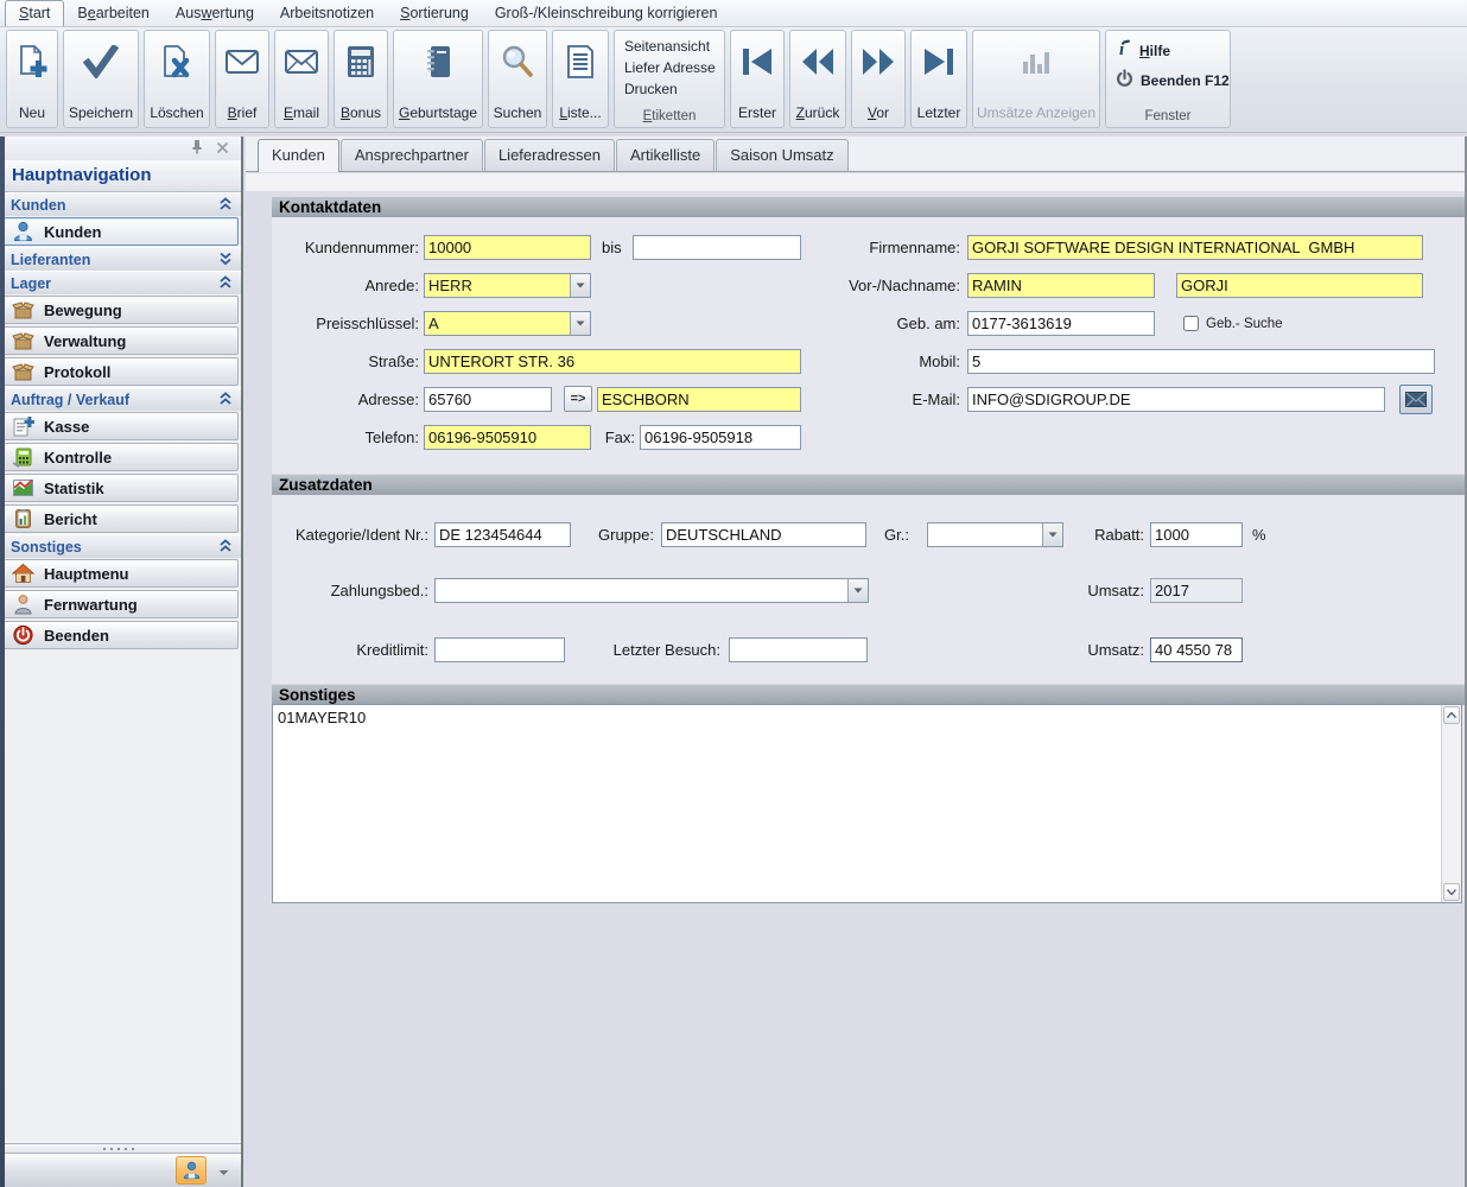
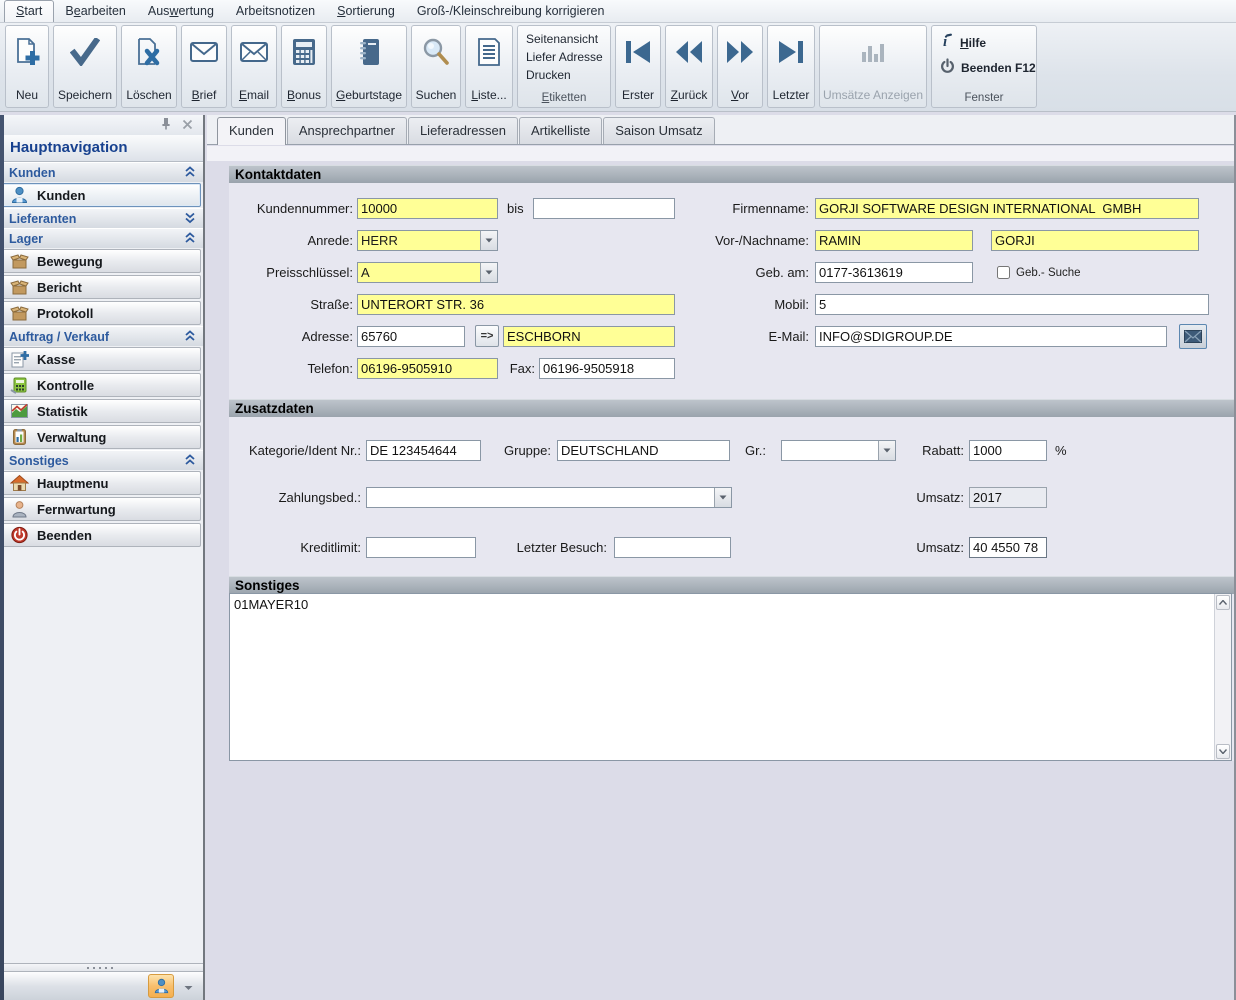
  Start
  Bearbeiten
  Auswertung
  Arbeitsnotizen
  Sortierung
  Groß-/Kleinschreibung korrigieren
  Neu
  Speichern
  Löschen
  Brief
  Email
  Bonus
  Geburtstage
  Suchen
  Liste...
  Seitenansicht
  Liefer Adresse
  Drucken
  Etiketten
  Erster
  Zurück
  Vor
  Letzter
  Umsätze Anzeigen
  i
  Hilfe
  Beenden F12
  Fenster
  Hauptnavigation
  Kunden
  Kunden
  Lieferanten
  Lager
  Bewegung
- Verwaltung
+ Bericht
  Protokoll
  Auftrag / Verkauf
  Kasse
  Kontrolle
  Statistik
- Bericht
+ Verwaltung
  Sonstiges
  Hauptmenu
  Fernwartung
  Beenden
  Kunden
  Ansprechpartner
  Lieferadressen
  Artikelliste
  Saison Umsatz
  Kontaktdaten
  Kundennummer:
  10000
  bis
  Firmenname:
  GORJI SOFTWARE DESIGN INTERNATIONAL GMBH
  Anrede:
  HERR
  Vor-/Nachname:
  RAMIN
  GORJI
  Preisschlüssel:
  A
  Geb. am:
  0177-3613619
  Geb.- Suche
  Straße:
  UNTERORT STR. 36
  Mobil:
  5
  Adresse:
  65760
  =>
  ESCHBORN
  E-Mail:
  INFO@SDIGROUP.DE
  Telefon:
  06196-9505910
  Fax:
  06196-9505918
  Zusatzdaten
  Kategorie/Ident Nr.:
  DE 123454644
  Gruppe:
  DEUTSCHLAND
  Gr.:
  Rabatt:
  1000
  %
  Zahlungsbed.:
  Umsatz:
  2017
  Kreditlimit:
  Letzter Besuch:
  Umsatz:
  40 4550 78
  Sonstiges
  01MAYER10
